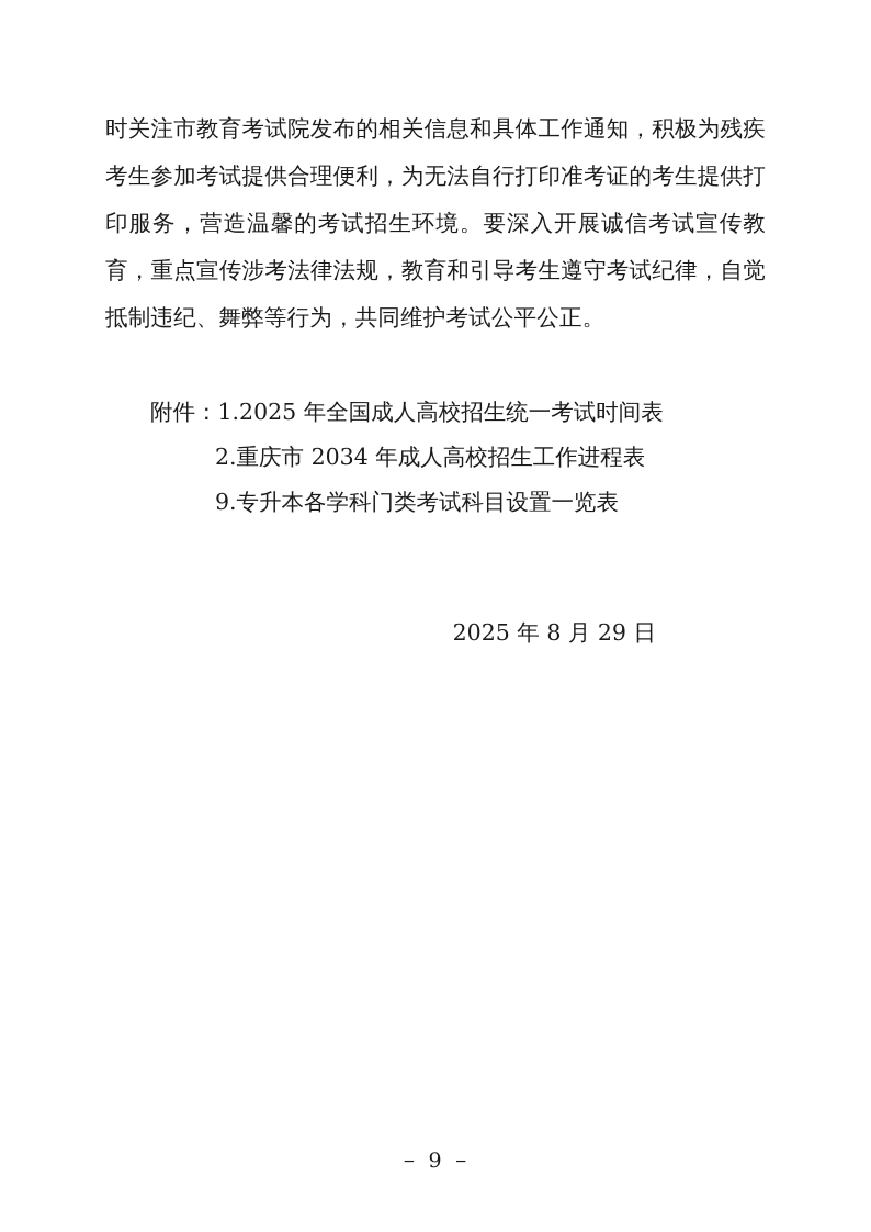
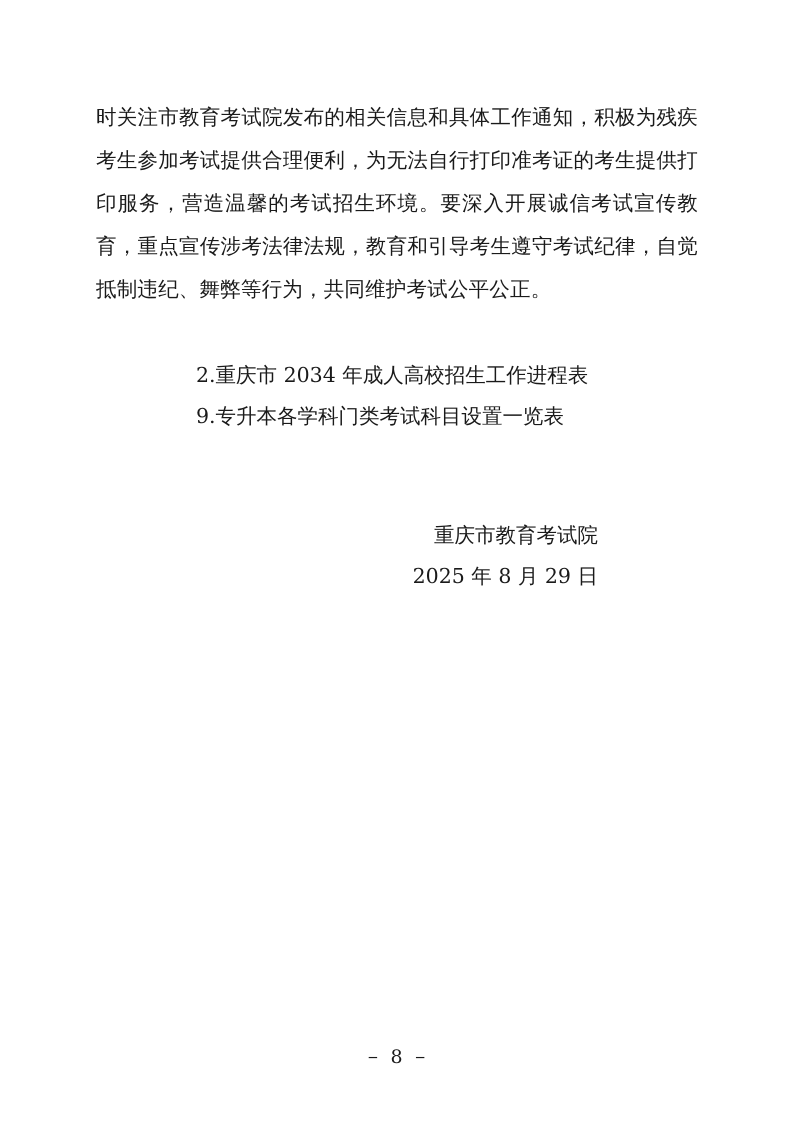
  时关注市教育考试院发布的相关信息和具体工作通知，积极为残疾考生参加考试提供合理便利，为无法自行打印准考证的考生提供打印服务，营造温馨的考试招生环境。要深入开展诚信考试宣传教育，重点宣传涉考法律法规，教育和引导考生遵守考试纪律，自觉抵制违纪、舞弊等行为，共同维护考试公平公正。
- 附件：1.2025 年全国成人高校招生统一考试时间表
  2.重庆市 2034 年成人高校招生工作进程表
  9.专升本各学科门类考试科目设置一览表
+ 重庆市教育考试院
  2025 年 8 月 29 日
- － 9 －
+ － 8 －
